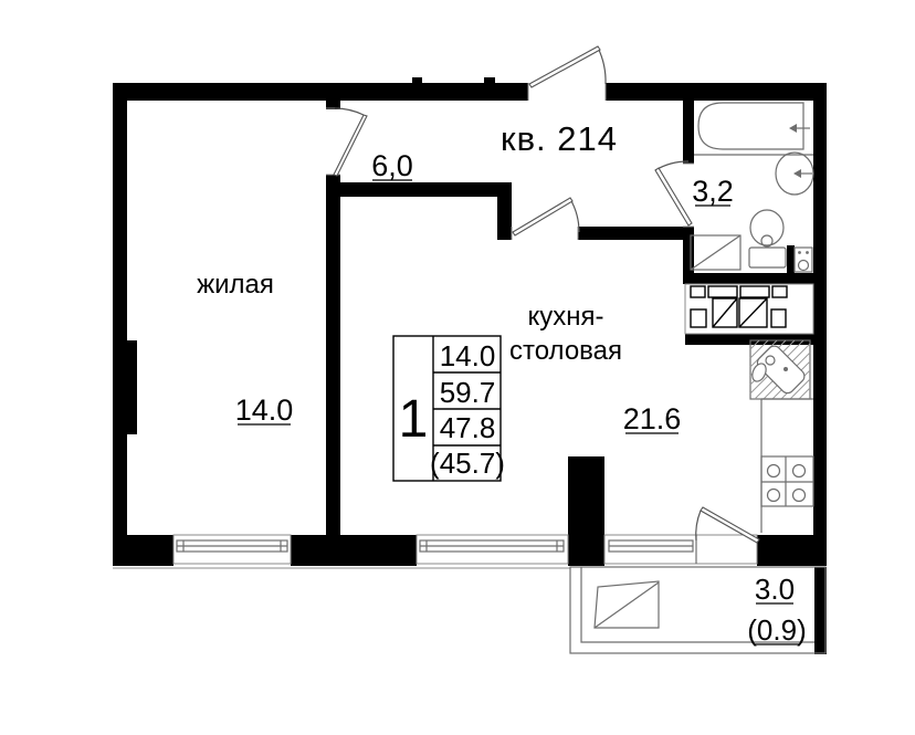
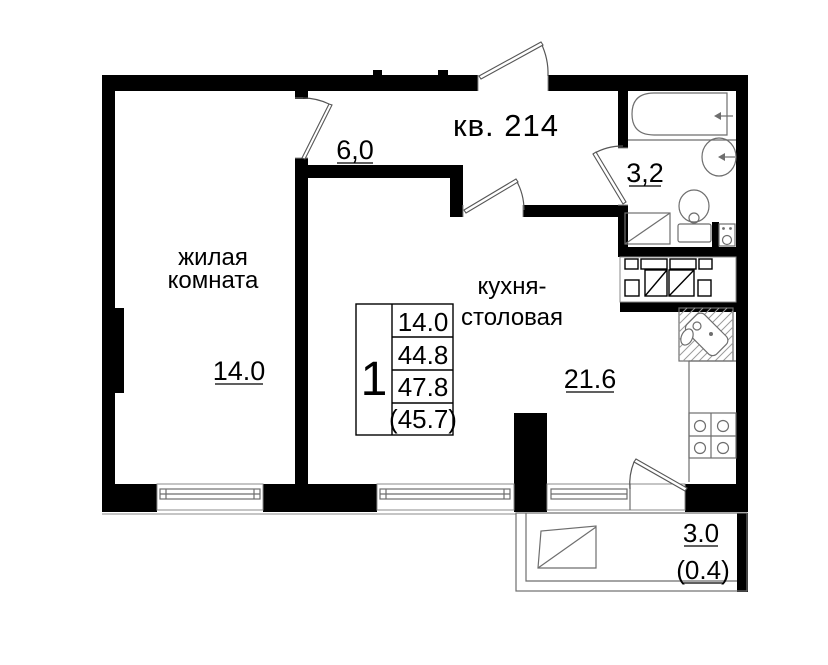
  1
  14.0
- 59.7
+ 44.8
  47.8
  (45.7)
  кв. 214
  6,0
  жилая
+ комната
  14.0
  кухня-
  столовая
  21.6
  3,2
  3.0
- (0.9)
+ (0.4)
